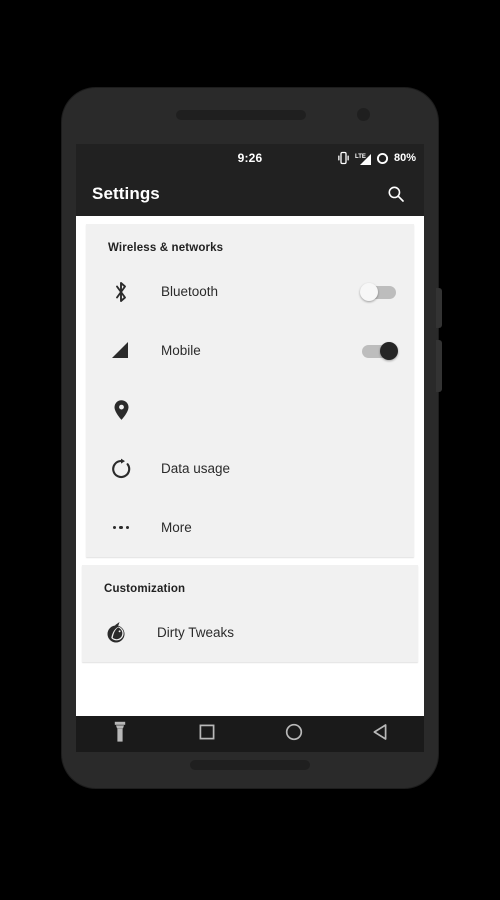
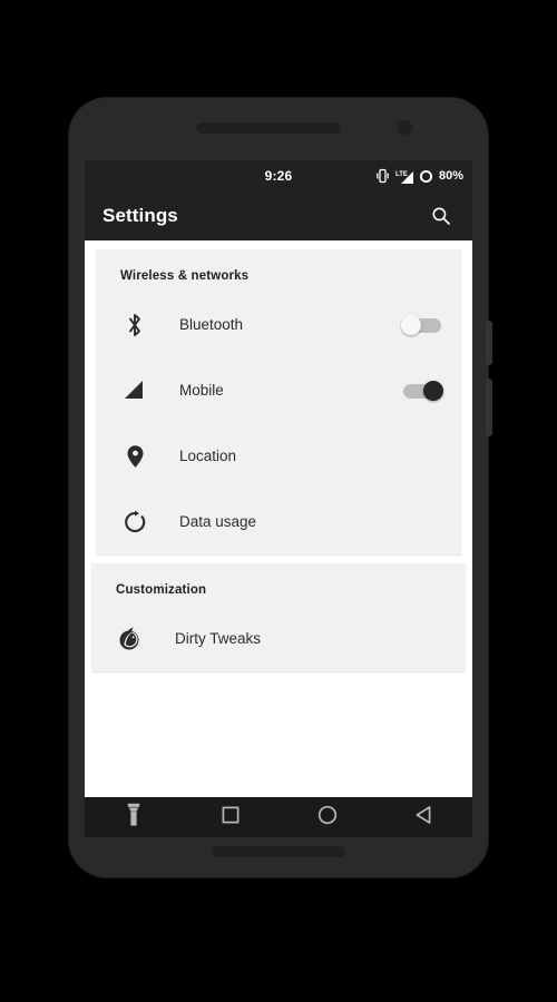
  9:26
  80%
  Settings
  Wireless & networks
  Bluetooth
  Mobile
+ Location
  Data usage
- More
  Customization
  Dirty Tweaks
